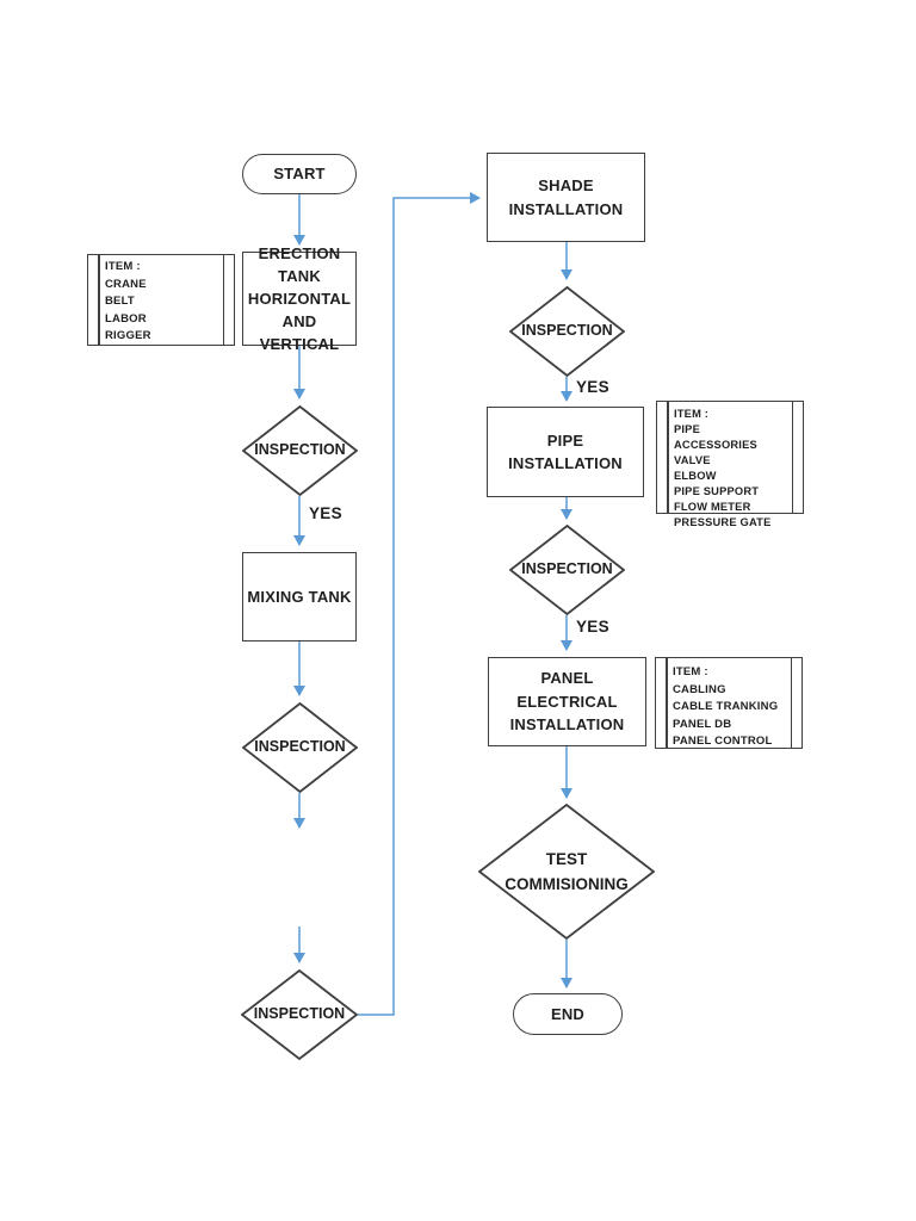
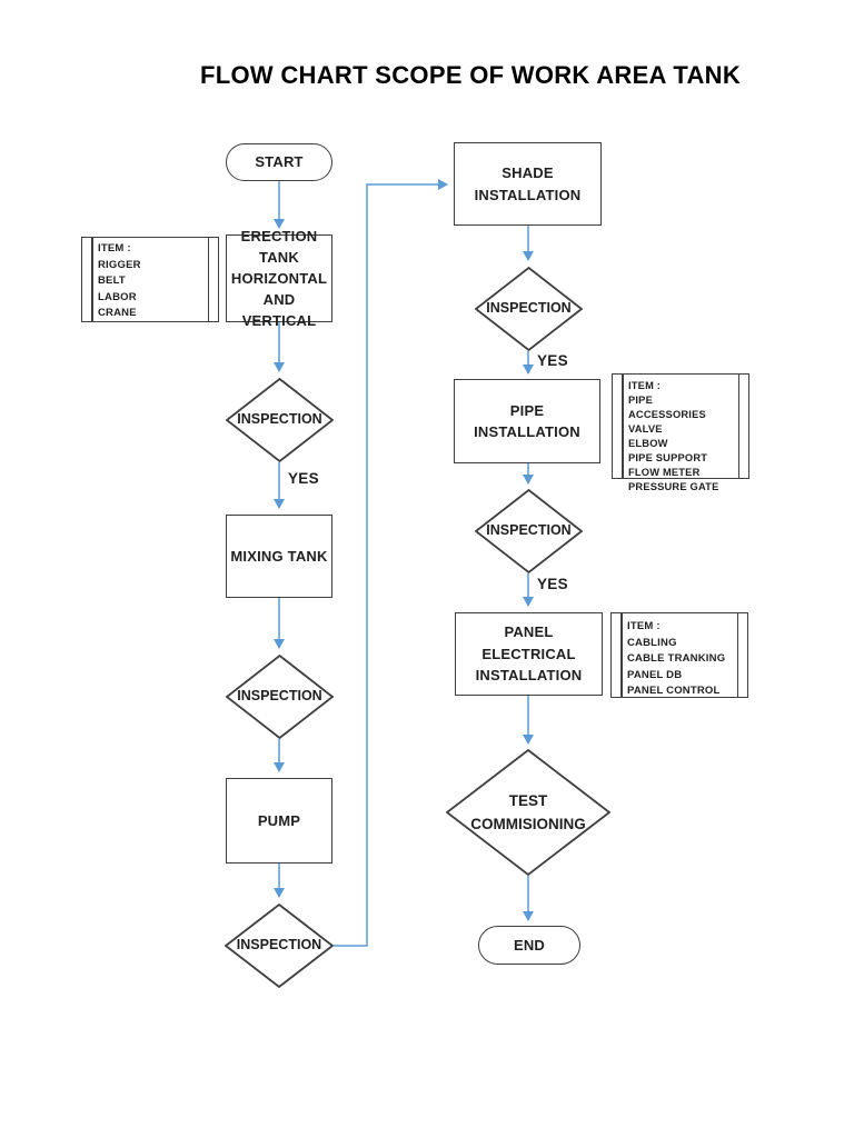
+ FLOW CHART SCOPE OF WORK AREA TANK
  START
  ITEM :
- CRANE
+ RIGGER
  BELT
  LABOR
- RIGGER
+ CRANE
  ERECTION
  TANK
  HORIZONTAL
  AND VERTICAL
  INSPECTION
  YES
  MIXING TANK
  INSPECTION
+ PUMP
  INSPECTION
  SHADE
  INSTALLATION
  INSPECTION
  YES
  PIPE
  INSTALLATION
  ITEM :
  PIPE
  ACCESSORIES VALVE
  ELBOW
  PIPE SUPPORT
  FLOW METER
  PRESSURE GATE
  INSPECTION
  YES
  PANEL ELECTRICAL
  INSTALLATION
  ITEM :
  CABLING
  CABLE TRANKING
  PANEL DB
  PANEL CONTROL
  TEST
  COMMISIONING
  END
